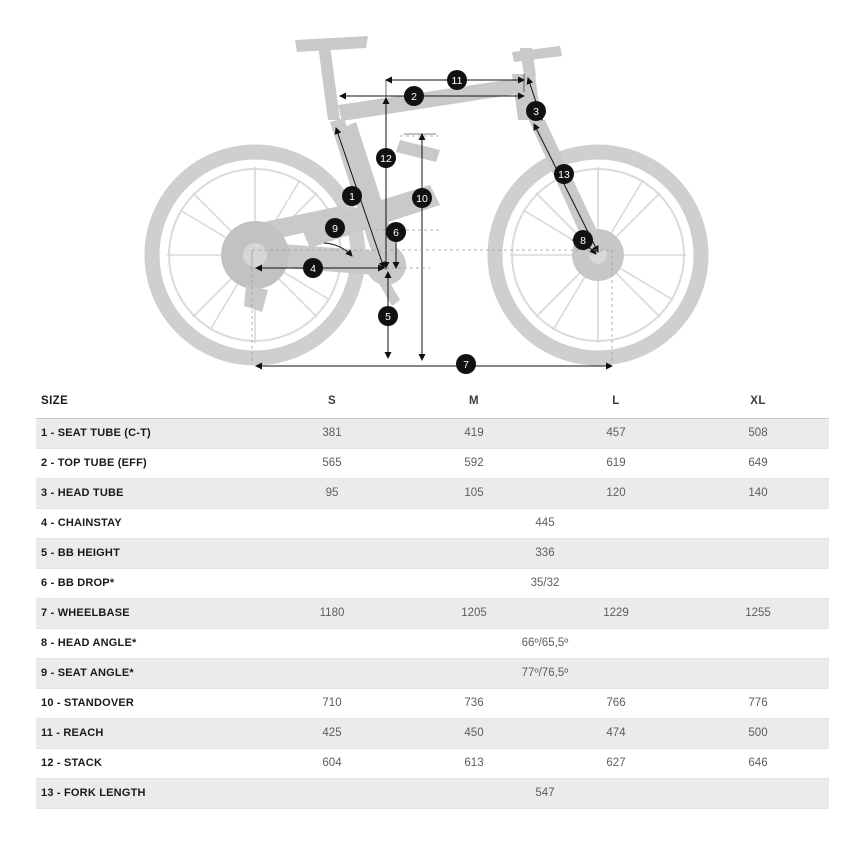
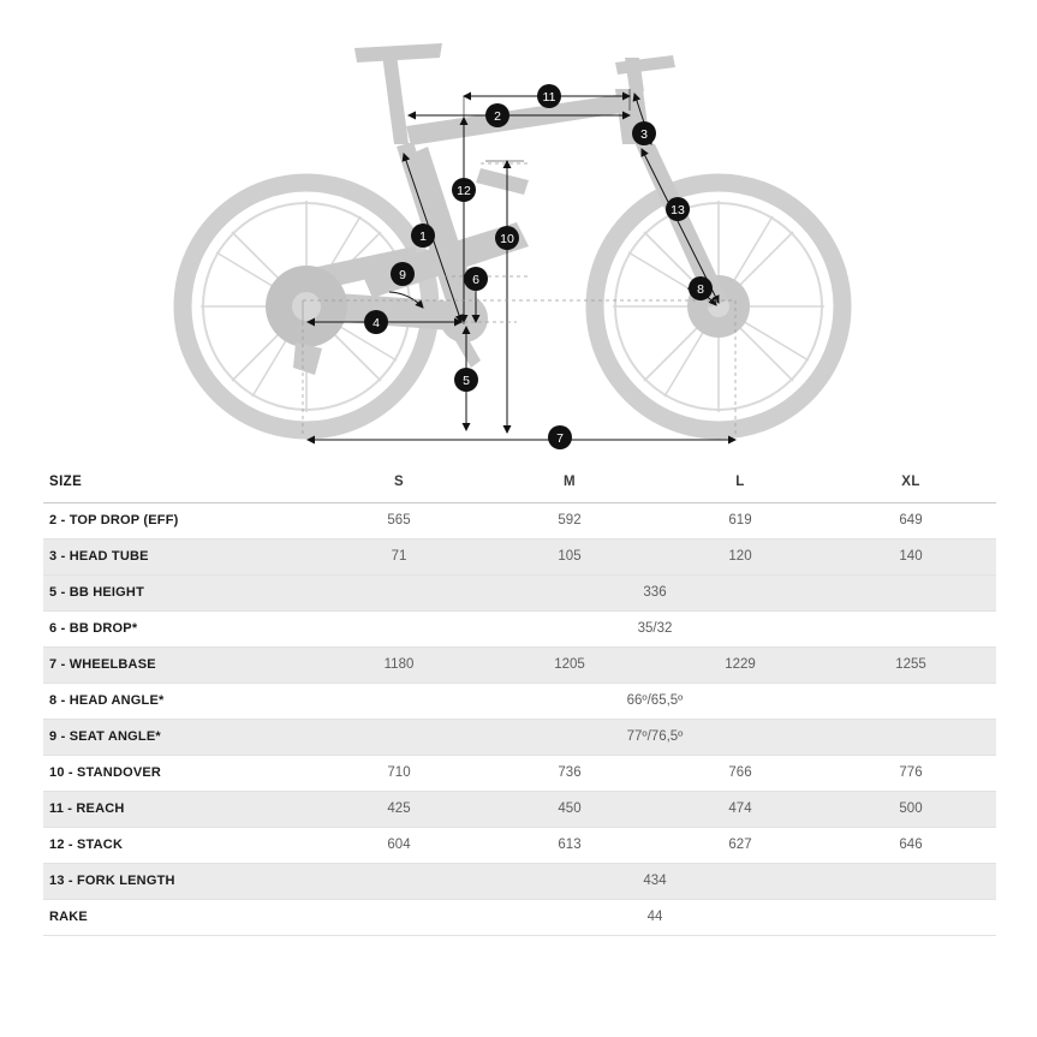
  1
  2
  3
  4
  5
  6
  7
  8
  9
  10
  11
  12
  13
  SIZE	S	M	L	XL
- 1 - SEAT TUBE (C-T)	381	419	457	508
- 2 - TOP TUBE (EFF)	565	592	619	649
+ 2 - TOP DROP (EFF)	565	592	619	649
- 3 - HEAD TUBE	95	105	120	140
+ 3 - HEAD TUBE	71	105	120	140
- 4 - CHAINSTAY	445
  5 - BB HEIGHT	336
  6 - BB DROP*	35/32
  7 - WHEELBASE	1180	1205	1229	1255
  8 - HEAD ANGLE*	66º/65,5º
  9 - SEAT ANGLE*	77º/76,5º
  10 - STANDOVER	710	736	766	776
  11 - REACH	425	450	474	500
  12 - STACK	604	613	627	646
- 13 - FORK LENGTH	547
+ 13 - FORK LENGTH	434
+ RAKE	44
